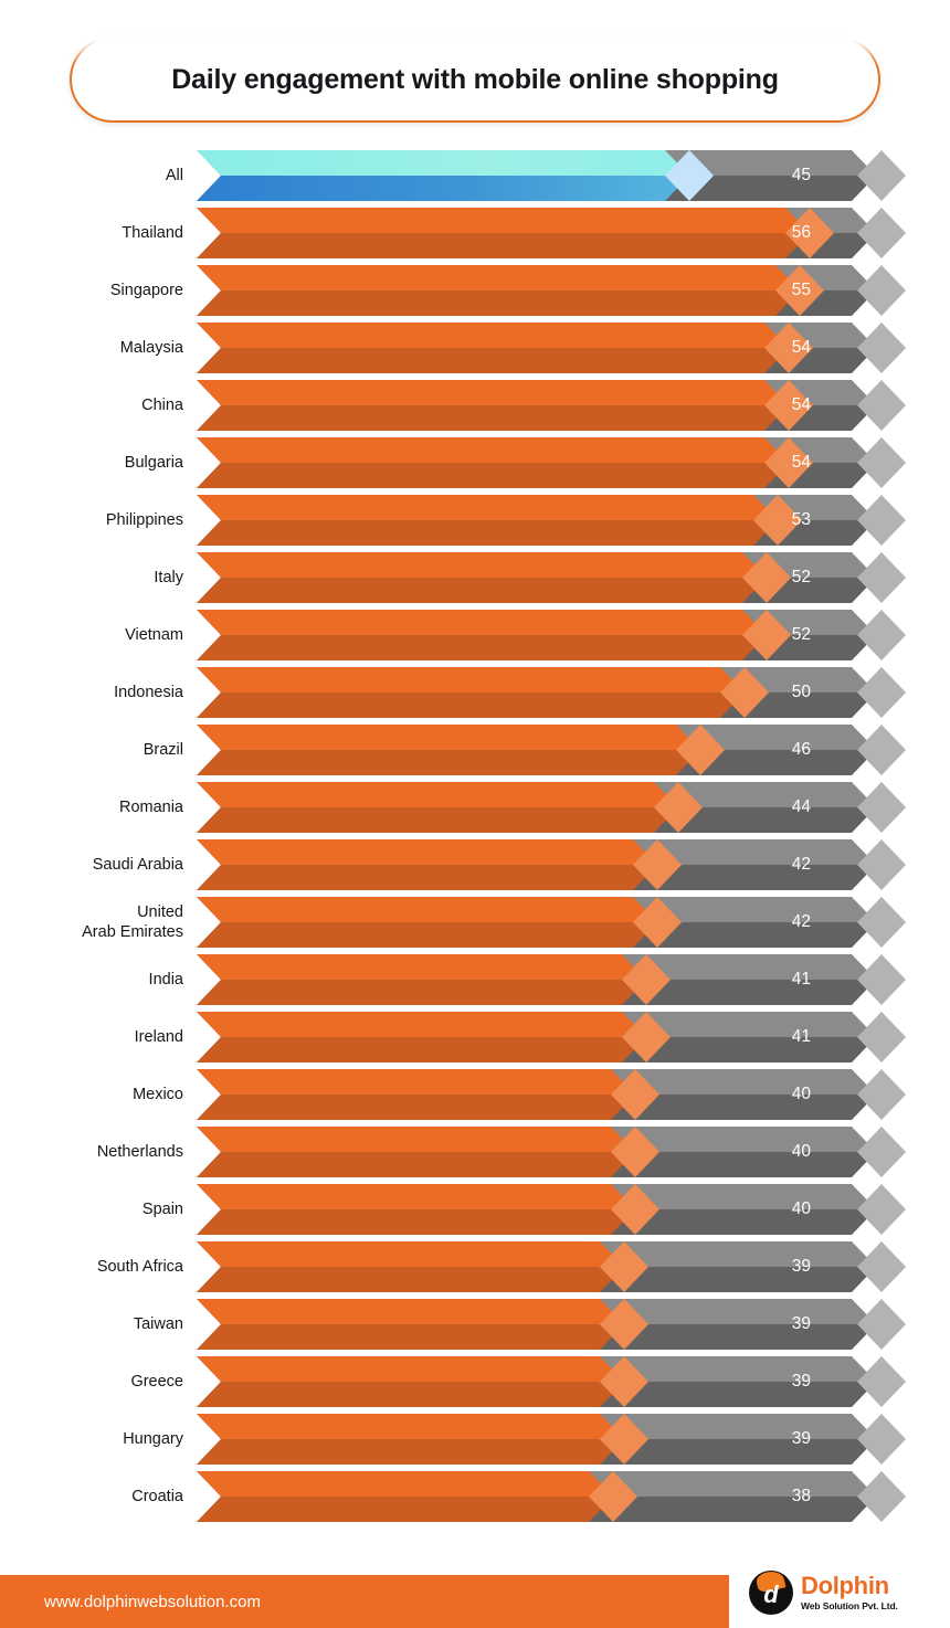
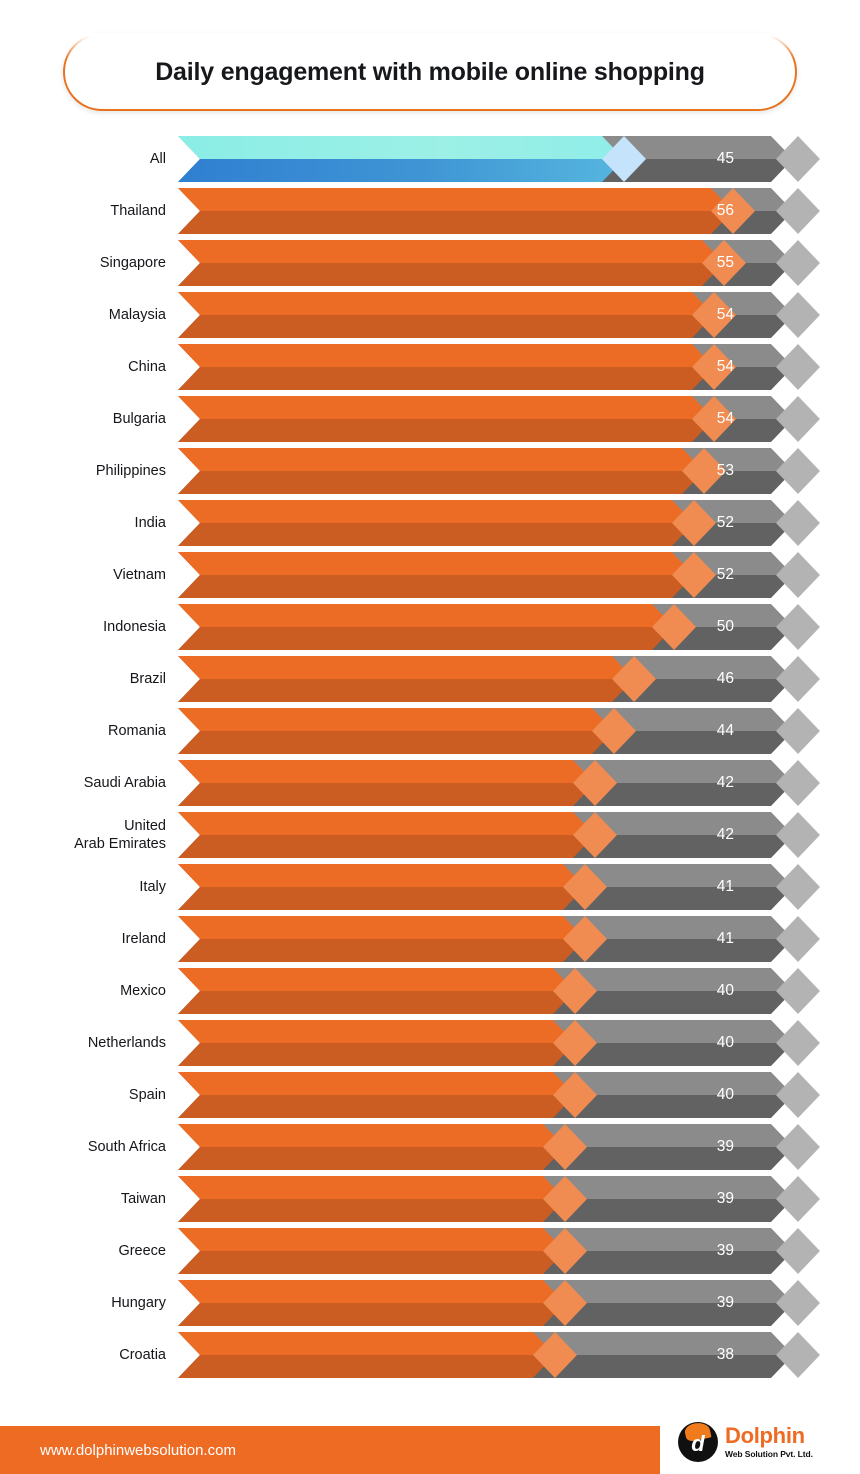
  Daily engagement with mobile online shopping
  All
  45
  Thailand
  56
  Singapore
  55
  Malaysia
  54
  China
  54
  Bulgaria
  54
  Philippines
  53
- Italy
+ India
  52
  Vietnam
  52
  Indonesia
  50
  Brazil
  46
  Romania
  44
  Saudi Arabia
  42
  United
  Arab Emirates
  42
- India
+ Italy
  41
  Ireland
  41
  Mexico
  40
  Netherlands
  40
  Spain
  40
  South Africa
  39
  Taiwan
  39
  Greece
  39
  Hungary
  39
  Croatia
  38
  www.dolphinwebsolution.com
  d
  Dolphin
  Web Solution Pvt. Ltd.
